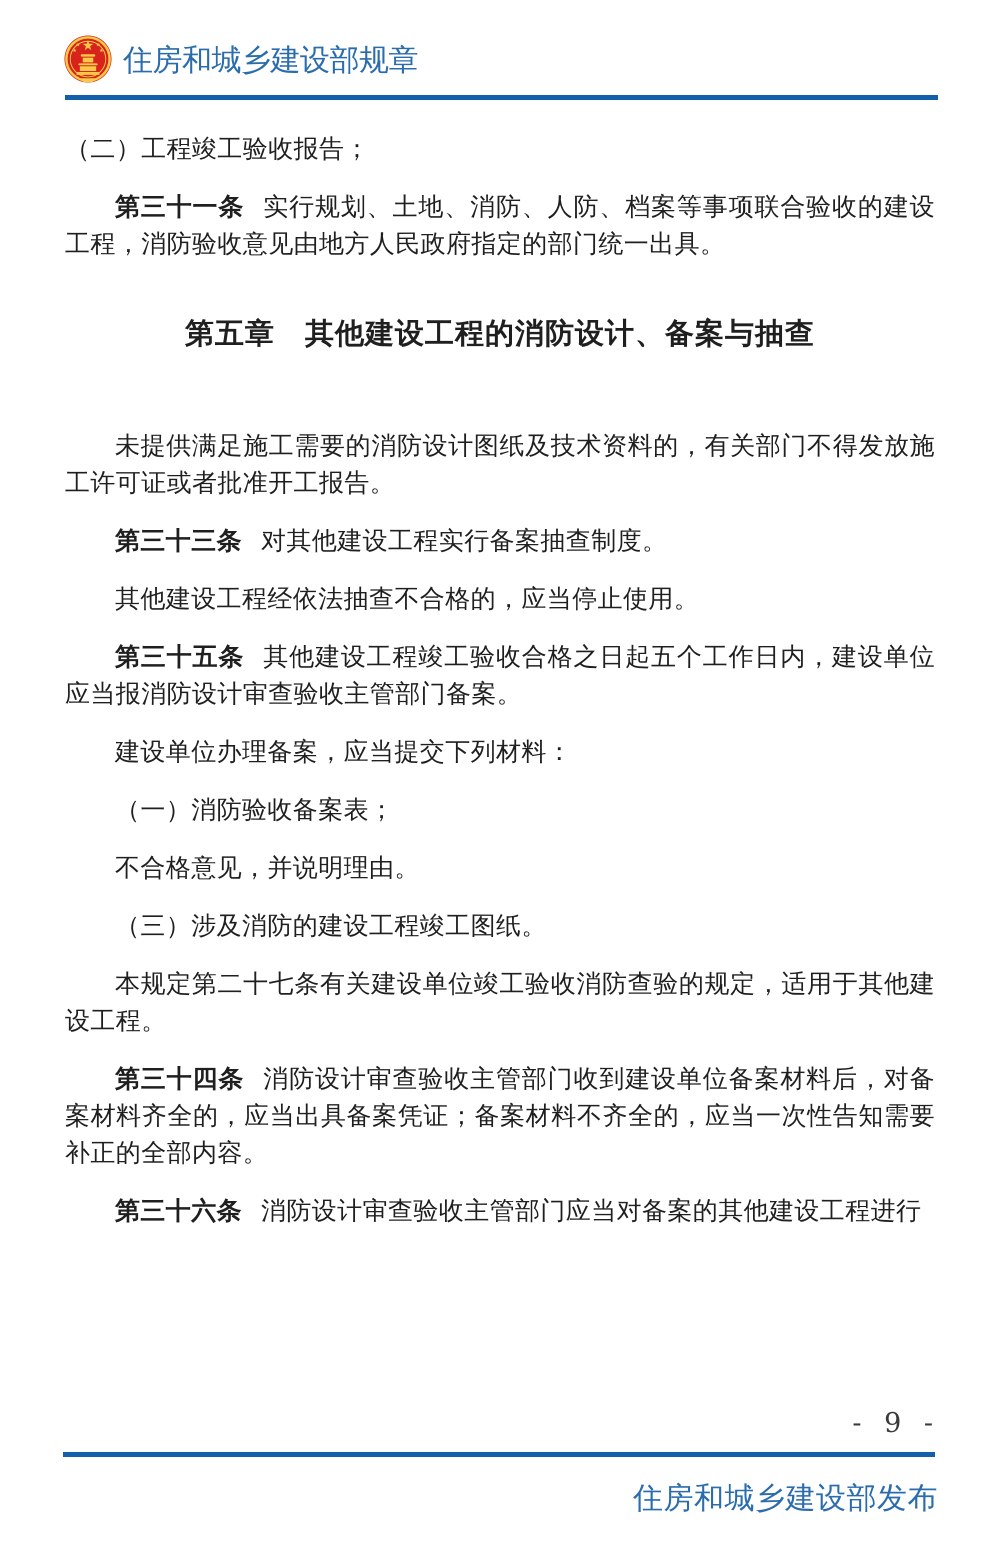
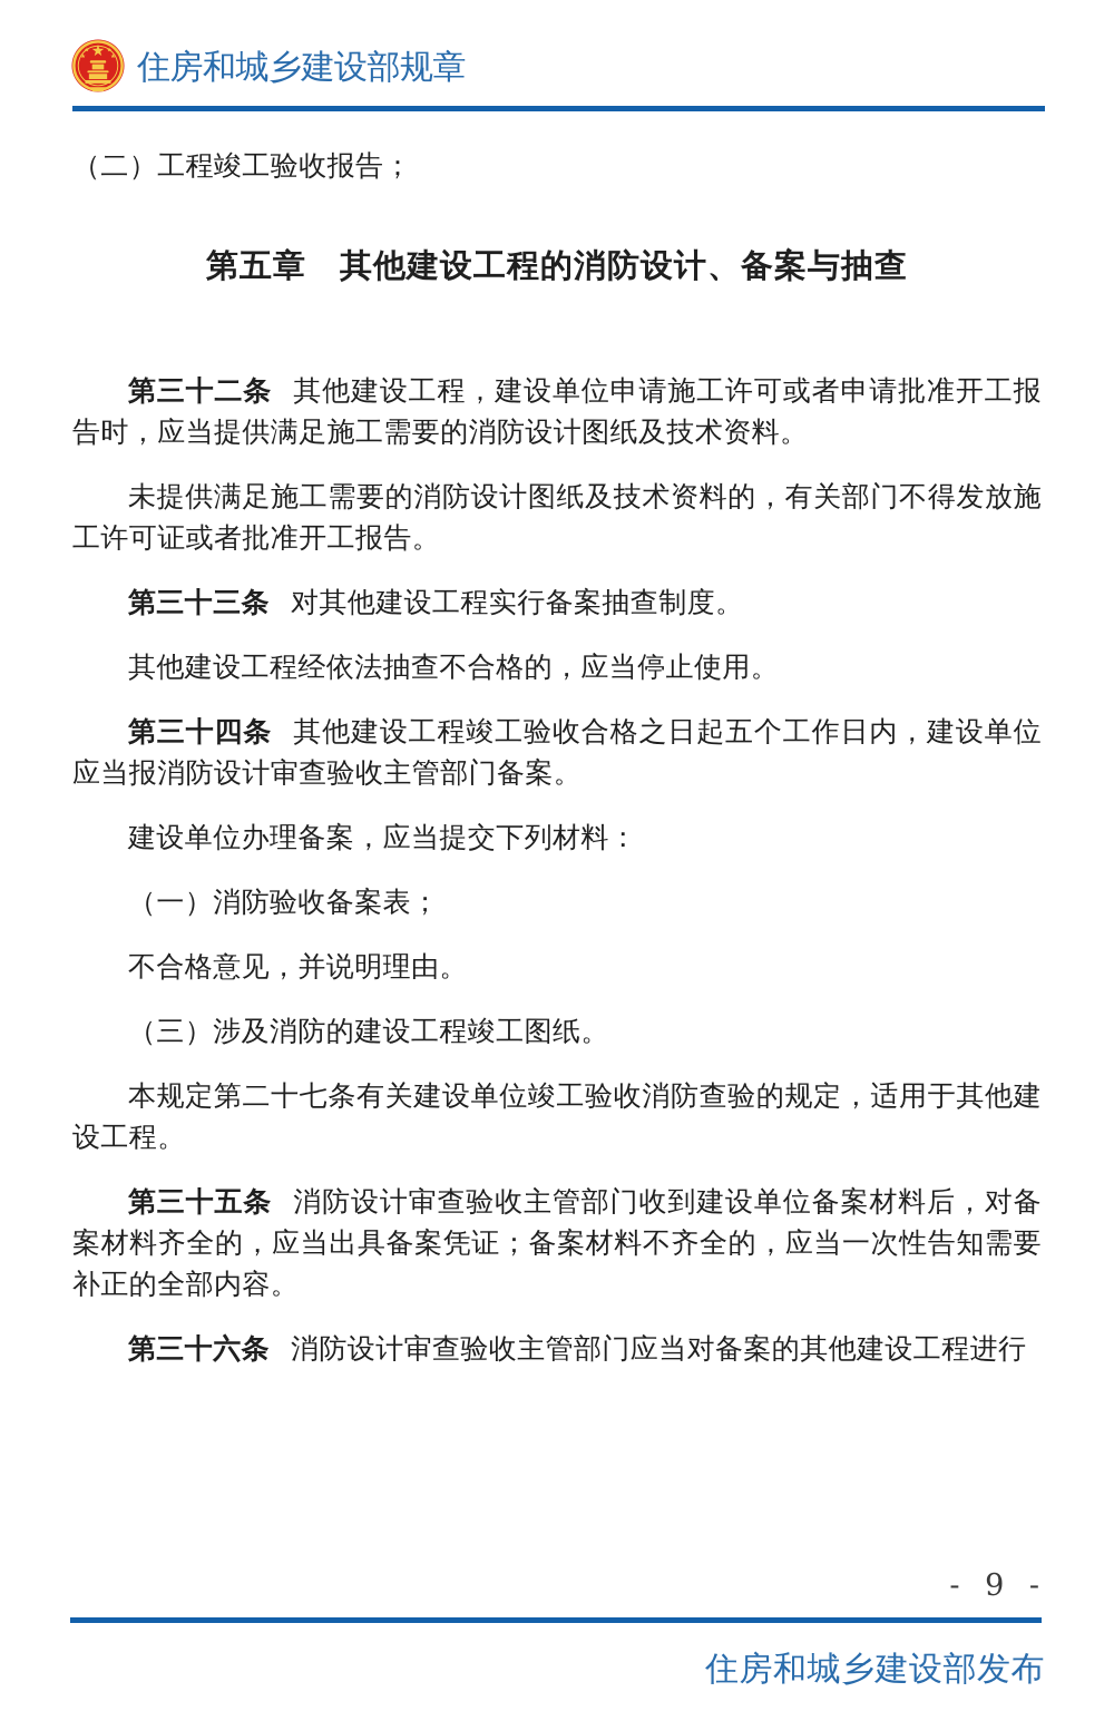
  住房和城乡建设部规章
  （二）工程竣工验收报告；
- 第三十一条 实行规划、土地、消防、人防、档案等事项联合验收的建设工程，消防验收意见由地方人民政府指定的部门统一出具。
  第五章 其他建设工程的消防设计、备案与抽查
+ 第三十二条 其他建设工程，建设单位申请施工许可或者申请批准开工报告时，应当提供满足施工需要的消防设计图纸及技术资料。
  未提供满足施工需要的消防设计图纸及技术资料的，有关部门不得发放施工许可证或者批准开工报告。
  第三十三条 对其他建设工程实行备案抽查制度。
  其他建设工程经依法抽查不合格的，应当停止使用。
- 第三十五条 其他建设工程竣工验收合格之日起五个工作日内，建设单位应当报消防设计审查验收主管部门备案。
+ 第三十四条 其他建设工程竣工验收合格之日起五个工作日内，建设单位应当报消防设计审查验收主管部门备案。
  建设单位办理备案，应当提交下列材料：
  （一）消防验收备案表；
  不合格意见，并说明理由。
  （三）涉及消防的建设工程竣工图纸。
  本规定第二十七条有关建设单位竣工验收消防查验的规定，适用于其他建设工程。
- 第三十四条 消防设计审查验收主管部门收到建设单位备案材料后，对备案材料齐全的，应当出具备案凭证；备案材料不齐全的，应当一次性告知需要补正的全部内容。
+ 第三十五条 消防设计审查验收主管部门收到建设单位备案材料后，对备案材料齐全的，应当出具备案凭证；备案材料不齐全的，应当一次性告知需要补正的全部内容。
  第三十六条 消防设计审查验收主管部门应当对备案的其他建设工程进行
  - 9 -
  住房和城乡建设部发布
